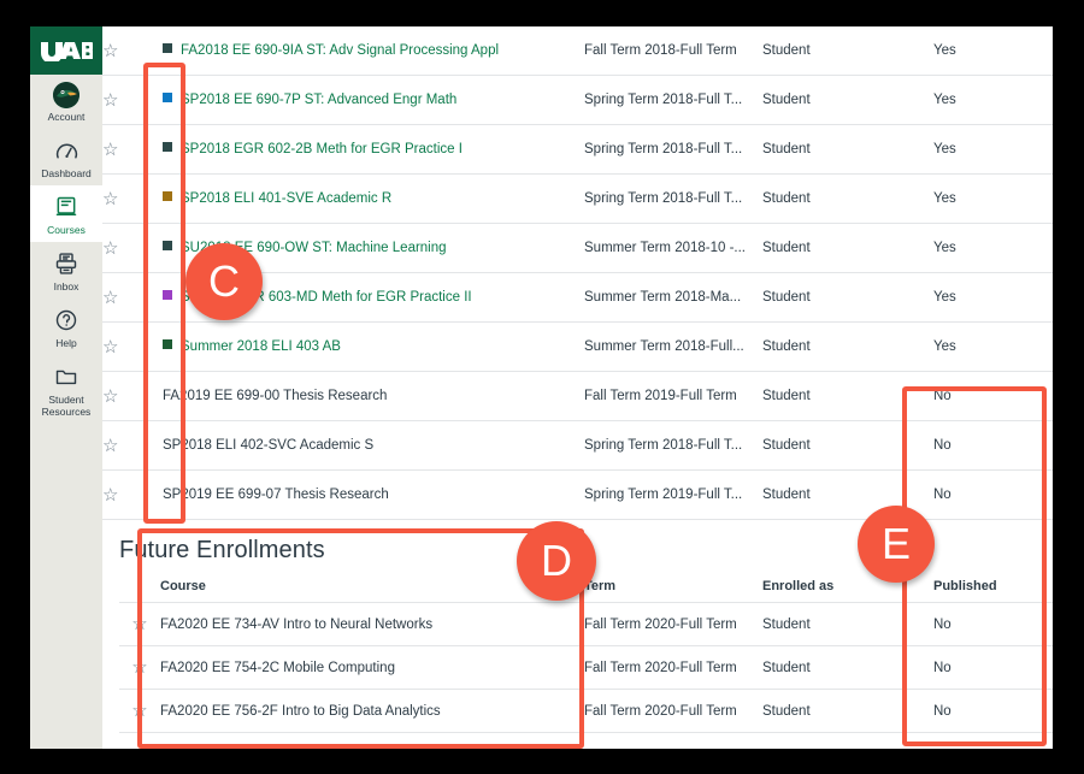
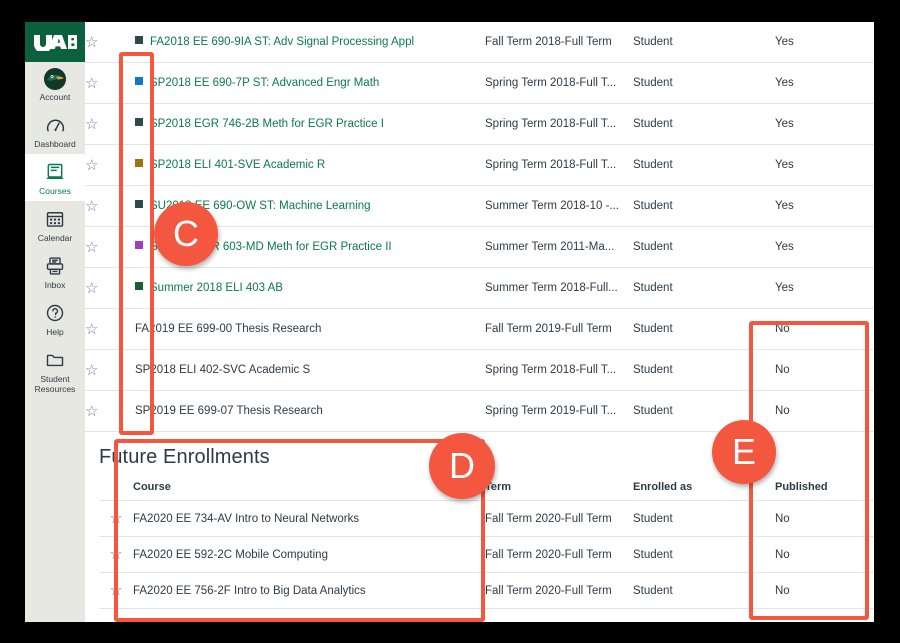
  Account
  Dashboard
  Courses
+ Calendar
  Inbox
  Help
  Student Resources
  ☆	FA2018 EE 690-9IA ST: Adv Signal Processing Appl	Fall Term 2018-Full Term	Student	Yes
  ☆	SP2018 EE 690-7P ST: Advanced Engr Math	Spring Term 2018-Full T...	Student	Yes
- ☆	SP2018 EGR 602-2B Meth for EGR Practice I	Spring Term 2018-Full T...	Student	Yes
+ ☆	SP2018 EGR 746-2B Meth for EGR Practice I	Spring Term 2018-Full T...	Student	Yes
  ☆	SP2018 ELI 401-SVE Academic R	Spring Term 2018-Full T...	Student	Yes
  ☆	SUE 690-OW ST: Machine Learning	Summer Term 2018-10 -...	Student	Yes
- ☆	SR 603-MD Meth for EGR Practice II	Summer Term 2018-Ma...	Student	Yes
+ ☆	SR 603-MD Meth for EGR Practice II	Summer Term 2011-Ma...	Student	Yes
  ☆	Summer 2018 ELI 403 AB	Summer Term 2018-Full...	Student	Yes
  ☆	FA2019 EE 699-00 Thesis Research	Fall Term 2019-Full Term	Student	No
  ☆	SP2018 ELI 402-SVC Academic S	Spring Term 2018-Full T...	Student	No
  ☆	SP2019 EE 699-07 Thesis Research	Spring Term 2019-Full T...	Student	No
  Future Enrollments
  	Course	Term	Enrolled as	Published
  ☆	FA2020 EE 734-AV Intro to Neural Networks	Fall Term 2020-Full Term	Student	No
- ☆	FA2020 EE 754-2C Mobile Computing	Fall Term 2020-Full Term	Student	No
+ ☆	FA2020 EE 592-2C Mobile Computing	Fall Term 2020-Full Term	Student	No
  ☆	FA2020 EE 756-2F Intro to Big Data Analytics	Fall Term 2020-Full Term	Student	No
  C
  D
  E
